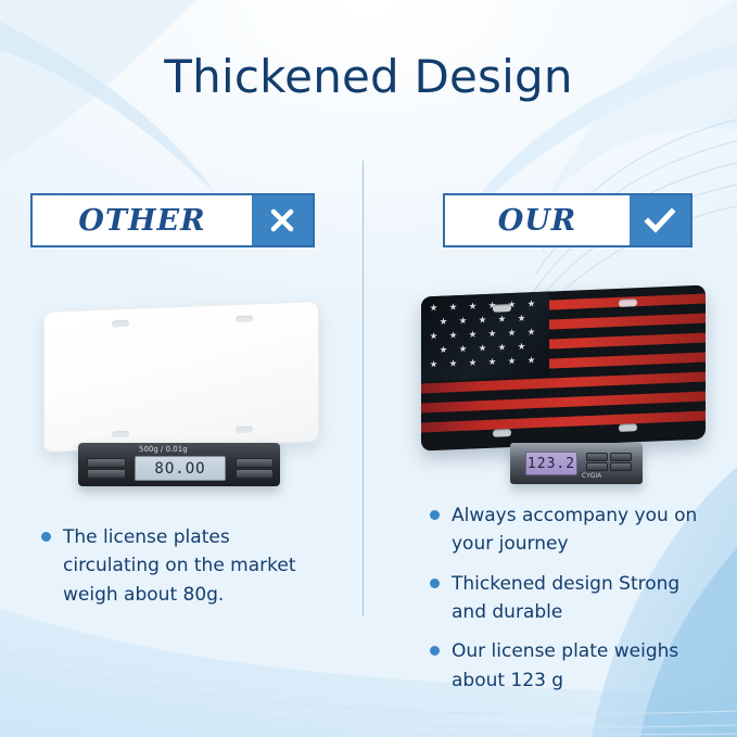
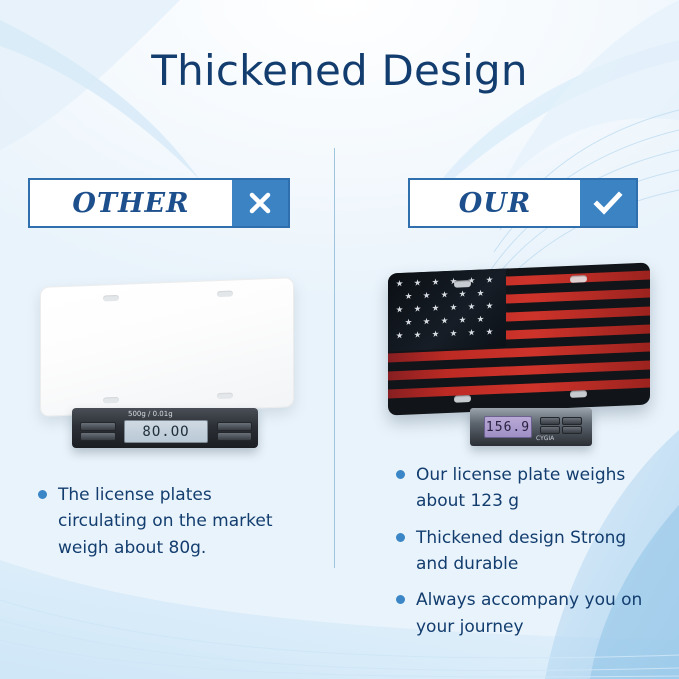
  Thickened Design
  OTHER
  OUR
  500g / 0.01g
  8O.OO
- 123.2
+ 156.9
  The license plates circulating on the market weigh about 80g.
- Always accompany you on your journey
+ Our license plate weighs about 123 g
  Thickened design Strong and durable
- Our license plate weighs about 123 g
+ Always accompany you on your journey
